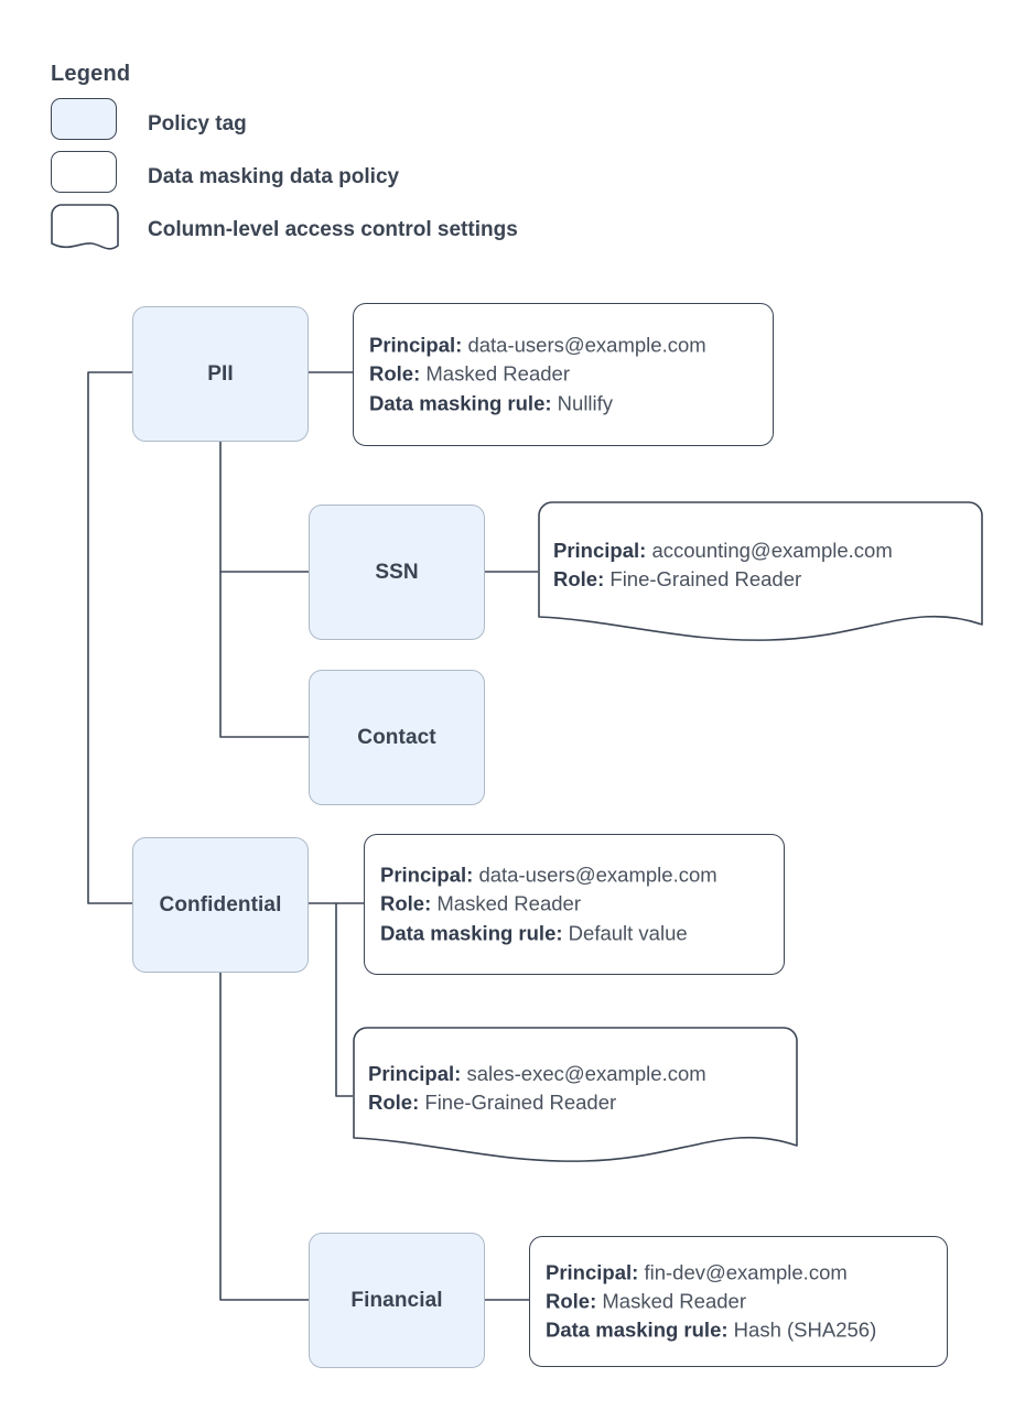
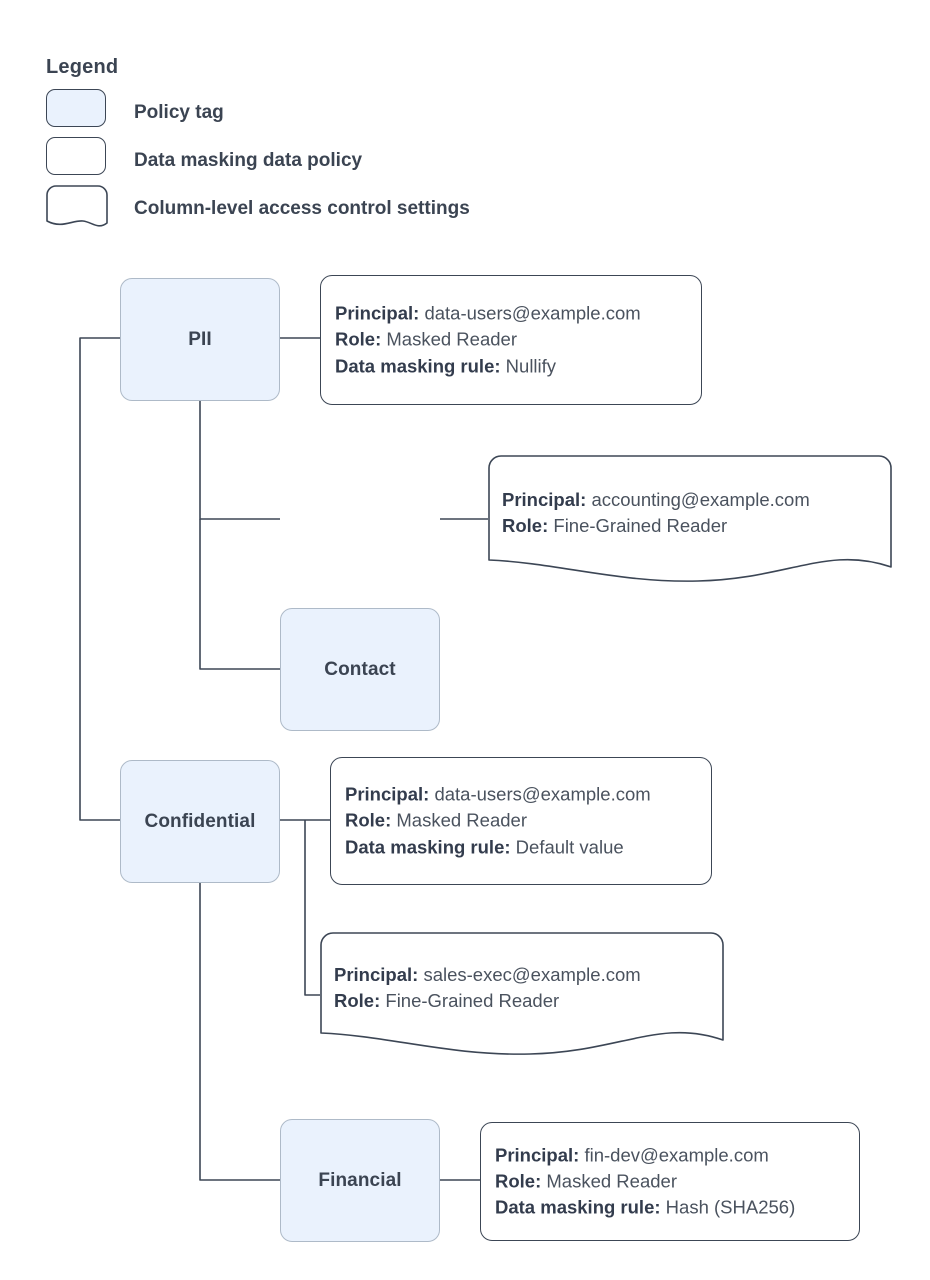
  Legend
  Policy tag
  Data masking data policy
  Column-level access control settings
  PII
  Principal: data-users@example.com
  Role: Masked Reader
  Data masking rule: Nullify
- SSN
  Principal: accounting@example.com
  Role: Fine-Grained Reader
  Contact
  Confidential
  Principal: data-users@example.com
  Role: Masked Reader
  Data masking rule: Default value
  Principal: sales-exec@example.com
  Role: Fine-Grained Reader
  Financial
  Principal: fin-dev@example.com
  Role: Masked Reader
  Data masking rule: Hash (SHA256)
